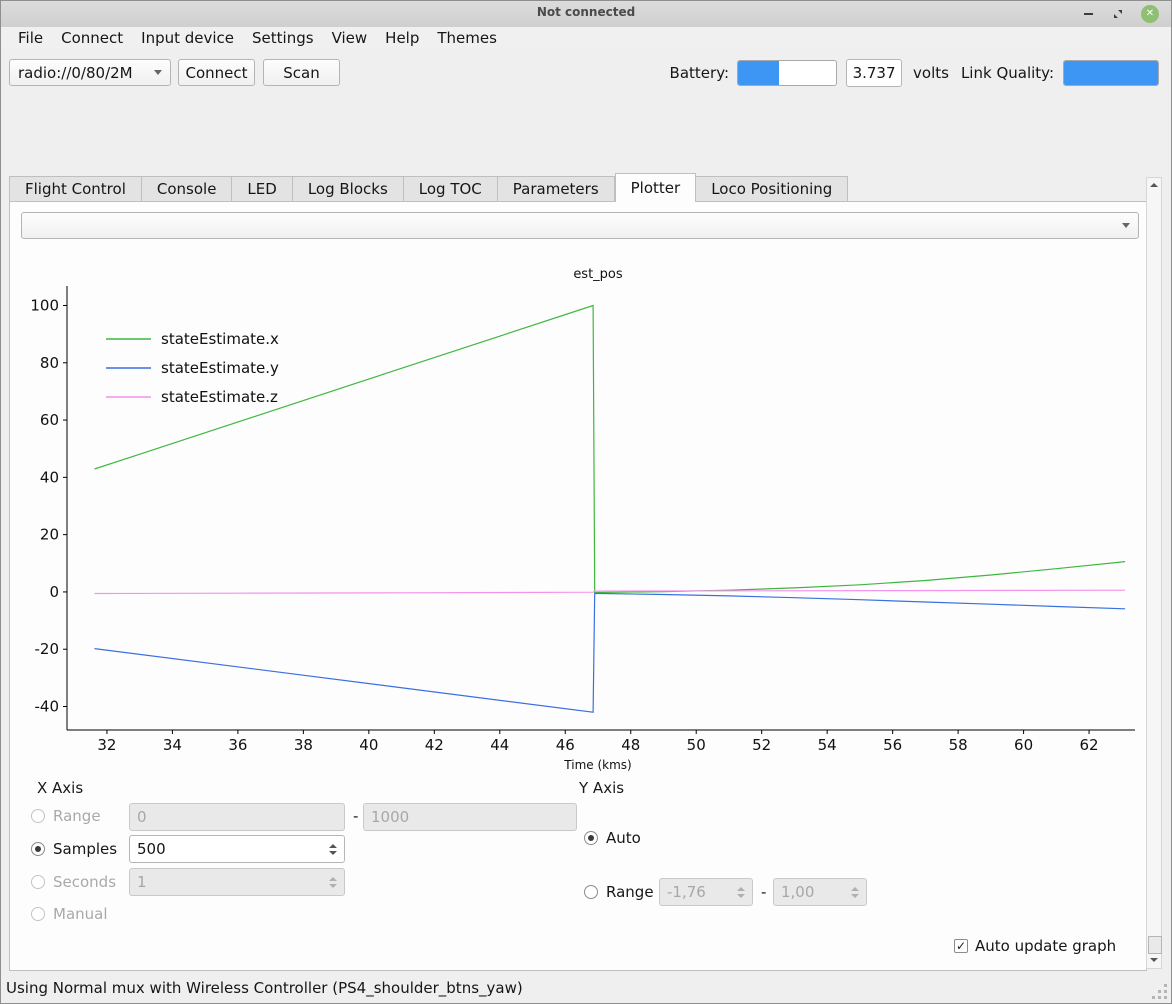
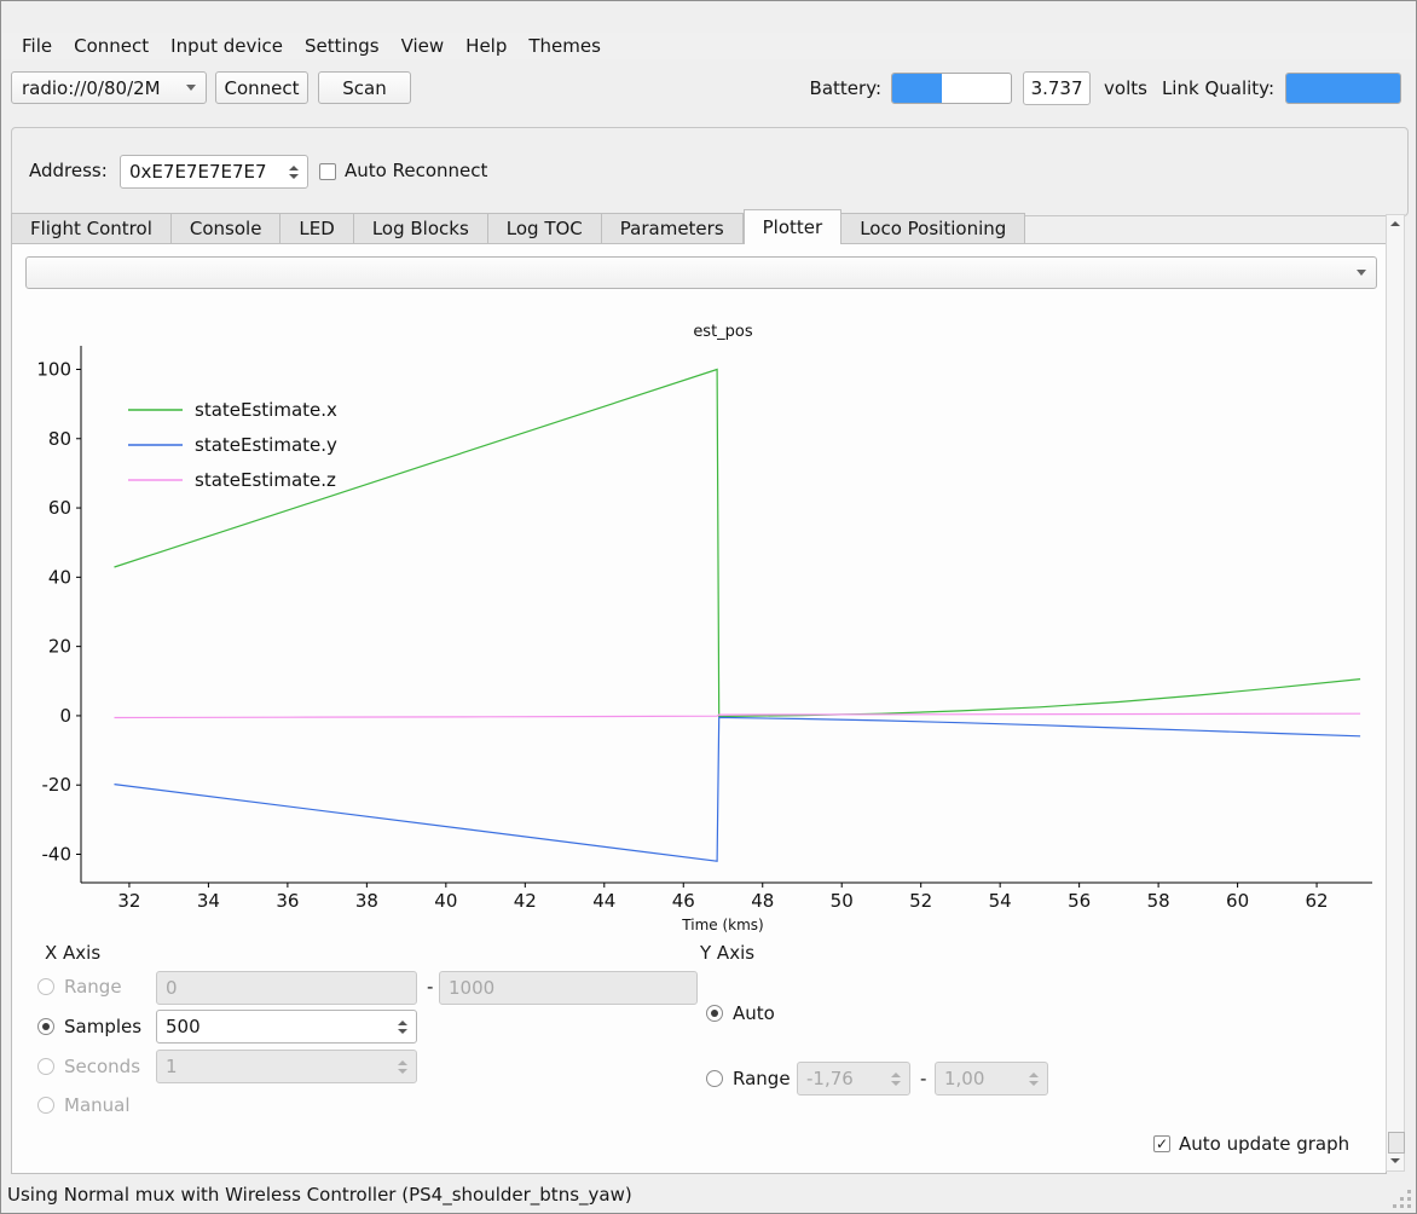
- Not connected
- ✕
  File
  Connect
  Input device
  Settings
  View
  Help
  Themes
  radio://0/80/2M
  Connect
  Scan
  Battery:
  3.737
  volts
  Link Quality:
+ Address:
+ 0xE7E7E7E7E7
+ Auto Reconnect
  Flight Control
  Console
  LED
  Log Blocks
  Log TOC
  Parameters
  Plotter
  Loco Positioning
  100
  80
  60
  40
  20
  0
  -20
  -40
  32
  34
  36
  38
  40
  42
  44
  46
  48
  50
  52
  54
  56
  58
  60
  62
  est_pos
  Time (kms)
  stateEstimate.x
  stateEstimate.y
  stateEstimate.z
  X Axis
  Range
  0
  -
  1000
  Samples
  500
  Seconds
  1
  Manual
  Y Axis
  Auto
  Range
  -1,76
  -
  1,00
  ✓
  Auto update graph
  Using Normal mux with Wireless Controller (PS4_shoulder_btns_yaw)
